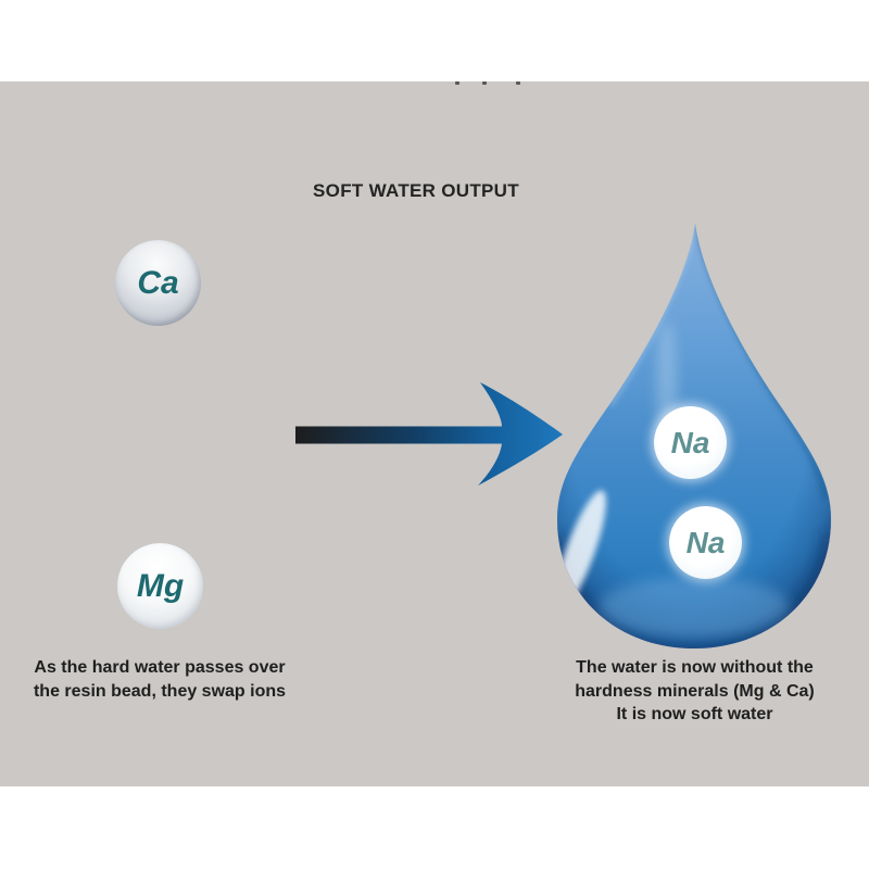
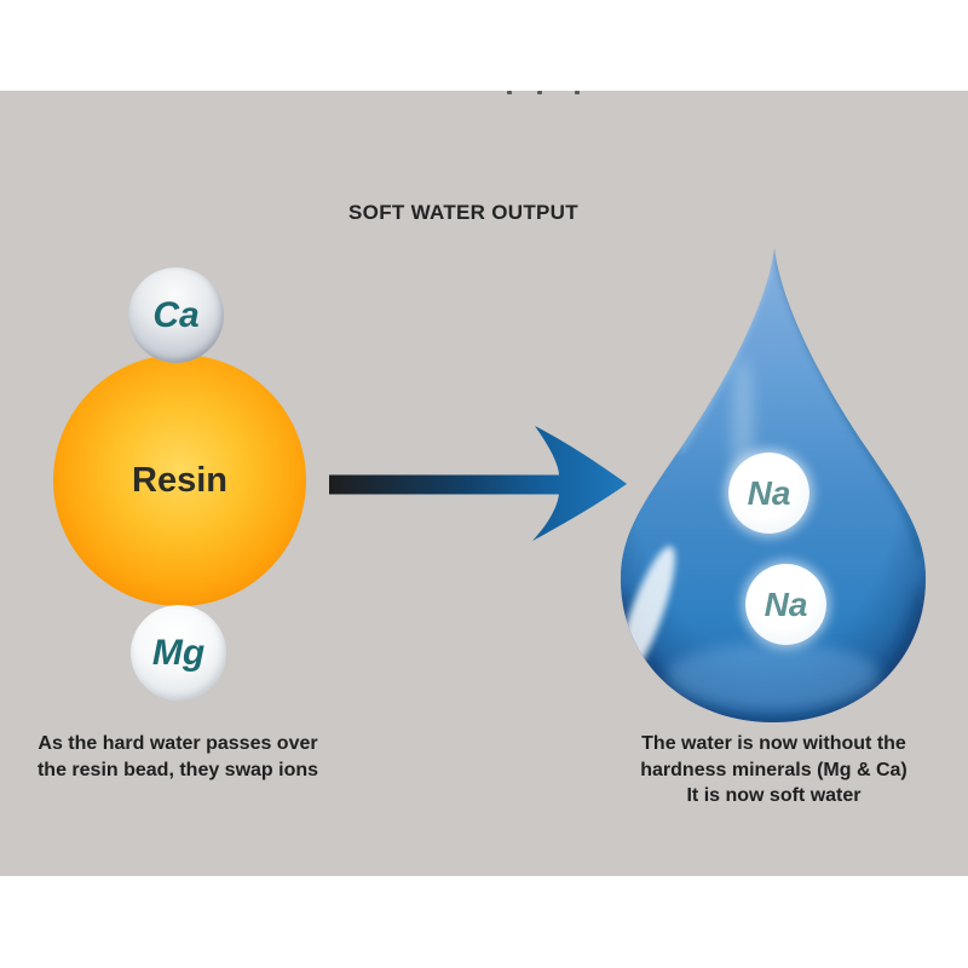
  SOFT WATER OUTPUT
+ Resin
  Ca
  Mg
  Na
  Na
  As the hard water passes over
  the resin bead, they swap ions
  The water is now without the
  hardness minerals (Mg & Ca)
  It is now soft water
